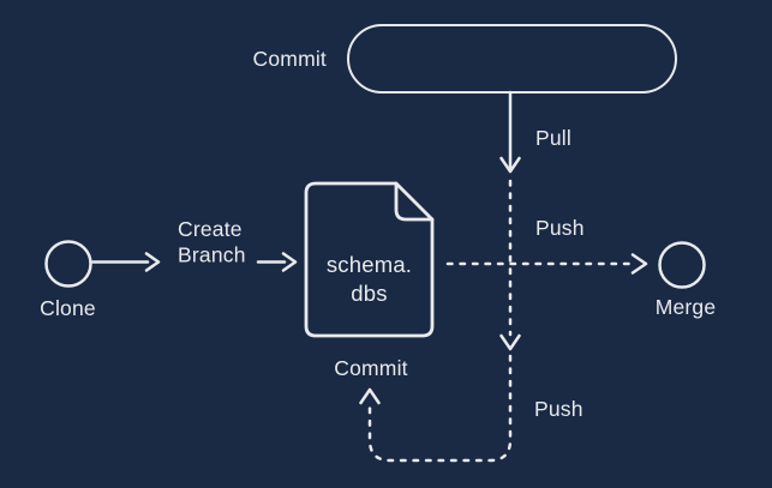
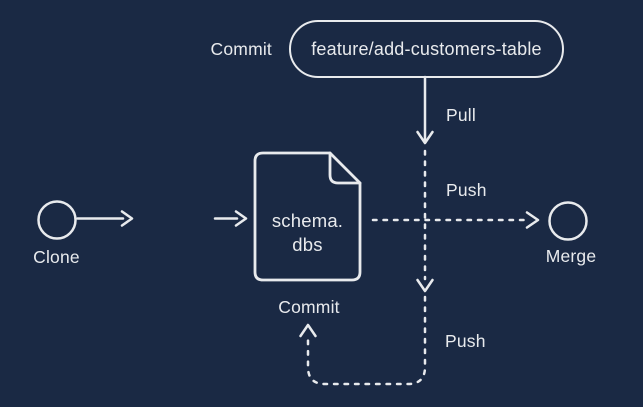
+ feature/add-customers-table
  Commit
  Pull
  Push
  Clone
- Create
- Branch
  schema.
  dbs
  Merge
  Commit
  Push
